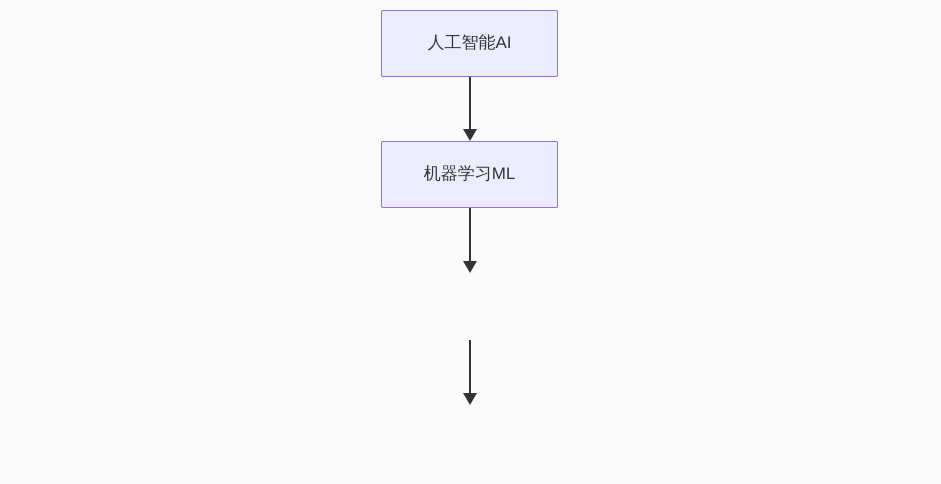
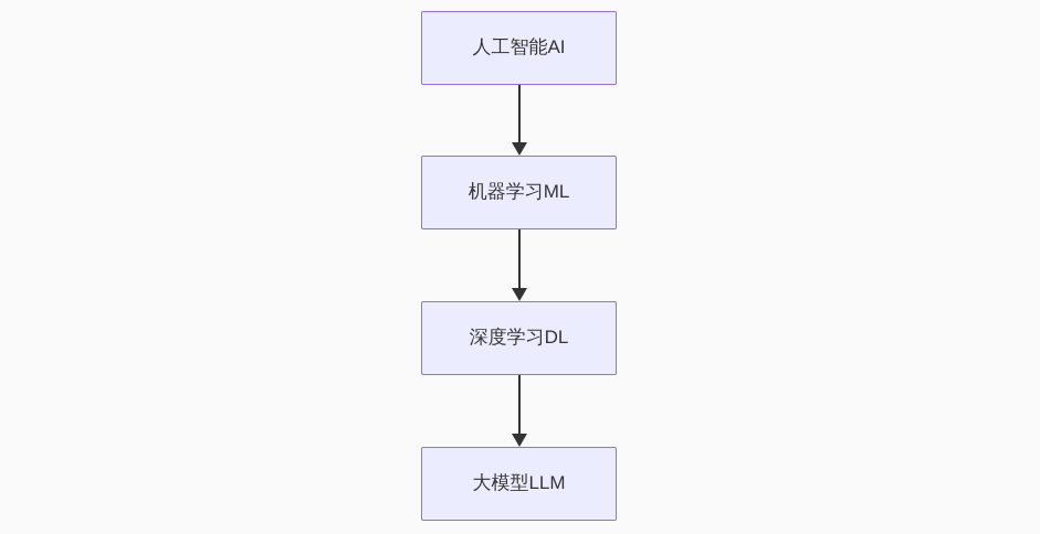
  人工智能AI
  机器学习ML
+ 深度学习DL
+ 大模型LLM
